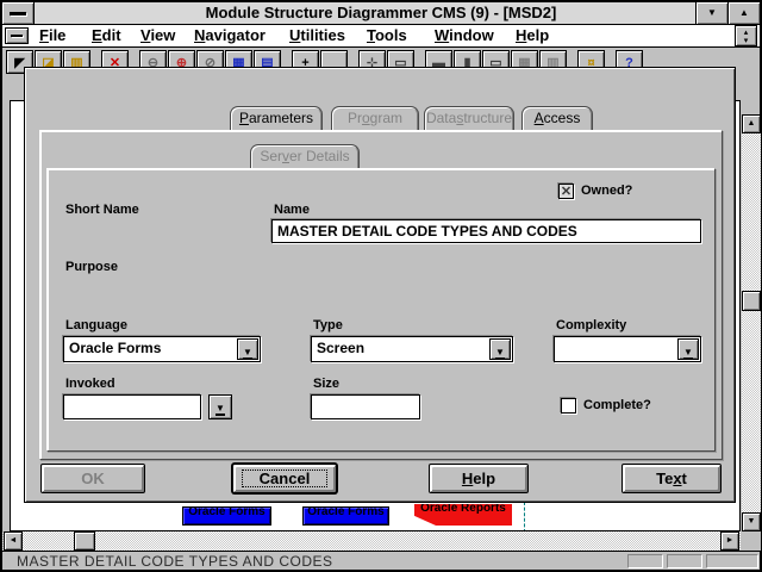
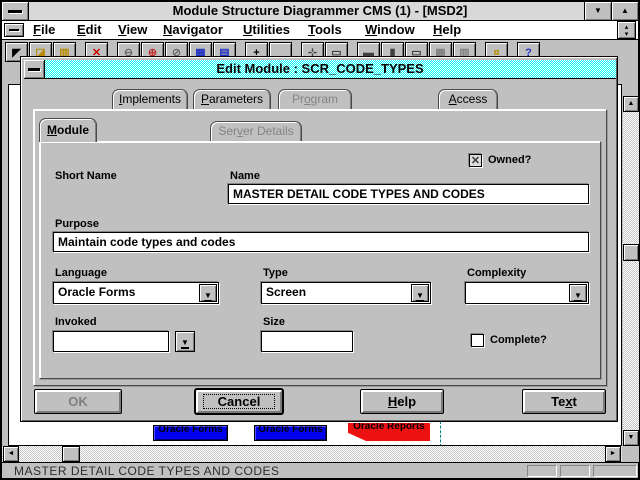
- Module Structure Diagrammer CMS (9) - [MSD2]
+ Module Structure Diagrammer CMS (1) - [MSD2]
  ▼
  ▲
  File
  Edit
  View
  Navigator
  Utilities
  Tools
  Window
  Help
  ◤
  ◪
  ▥
  ✕
  ⊖
  ⊕
  ⊘
  ▦
  ▤
  +
  ⊹
  ▭
  ▬
  ▮
  ▭
  ▦
  ▥
  ¤
  ?
  Oracle Forms
  Oracle Forms
  Oracle Reports
  MASTER DETAIL CODE TYPES AND CODES
+ Edit Module : SCR_CODE_TYPES
+ Implements
  Parameters
- Datastructure
  Access
+ Module
  Server Details
  ✕
  Owned?
  Short Name
  Name
  MASTER DETAIL CODE TYPES AND CODES
  Purpose
+ Maintain code types and codes
  Language
  Oracle Forms
  ▼
  Type
  Screen
  ▼
  Complexity
  ▼
  Invoked
  ▼
  Size
  Complete?
  OK
  Cancel
  Help
  Text
